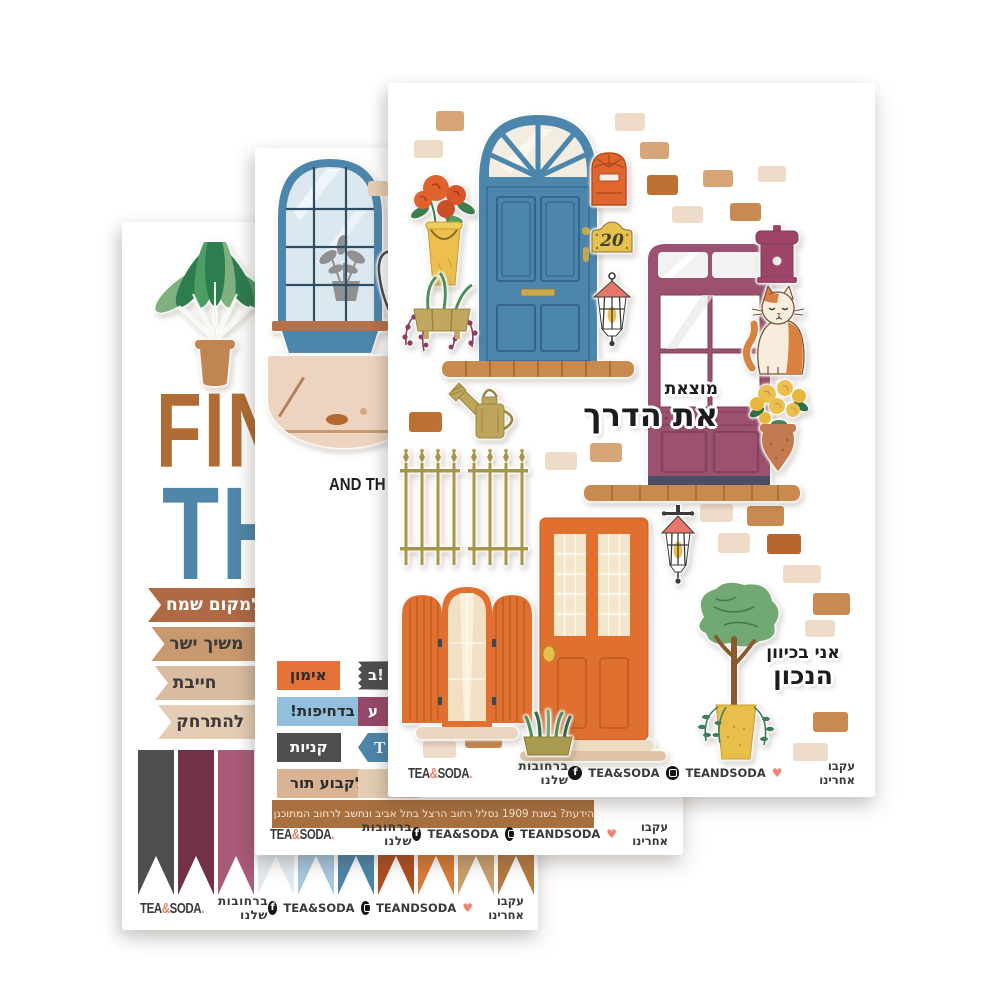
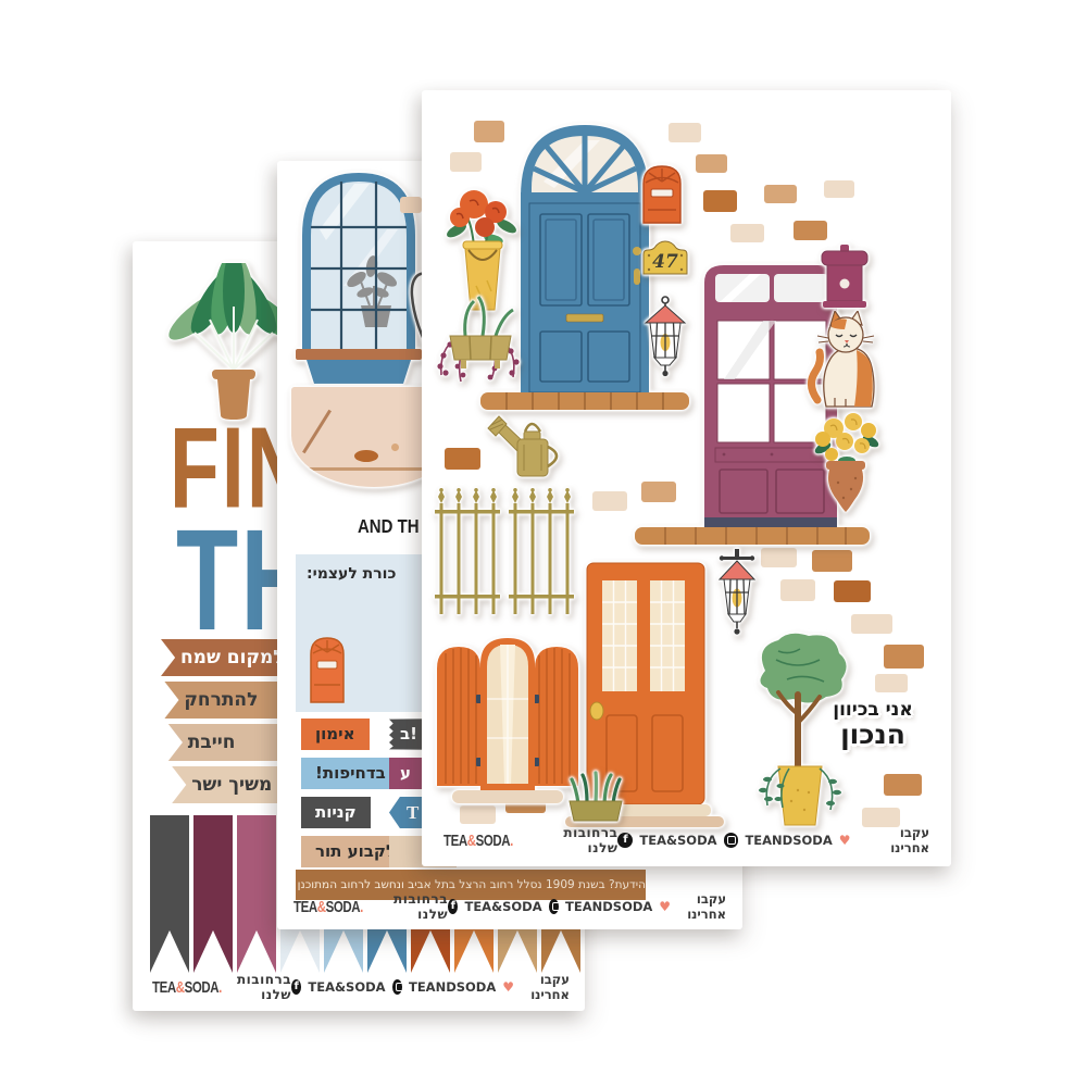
  מקום שמח
- משיך ישר
+ להתרחק
  חייבת
- להתרחק
+ משיך ישר
  TEA&SODA.
  ברחובות שלנו
  f
  TEA&SODA
  TEANDSODA
  ♥
  עקבו אחרינו
  AND TH
+ כורת לעצמי:
  אימון
  בדחיפות!
  קניות
  קבוע תור
  ב!
  ע
  T
  TEA&SODA.
  ברחובות שלנו
  f
  TEA&SODA
  TEANDSODA
  ♥
  עקבו אחרינו
- 20
+ 47
- מוצאת
- את הדרך
  אני בכיוון
  הנכון
  TEA&SODA.
  ברחובות שלנו
  f
  TEA&SODA
  TEANDSODA
  ♥
  עקבו אחרינו
